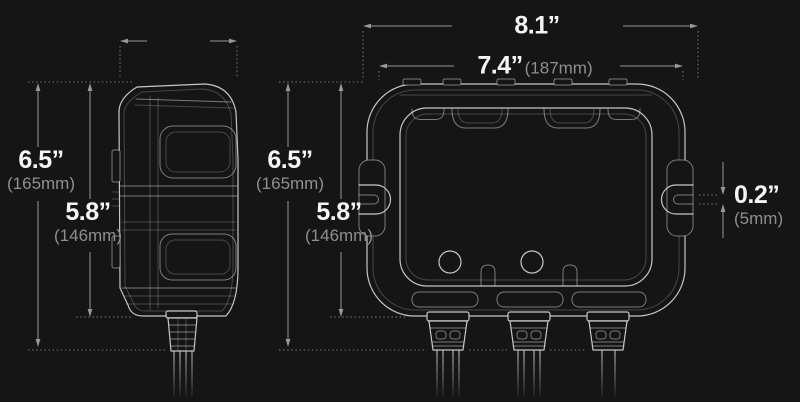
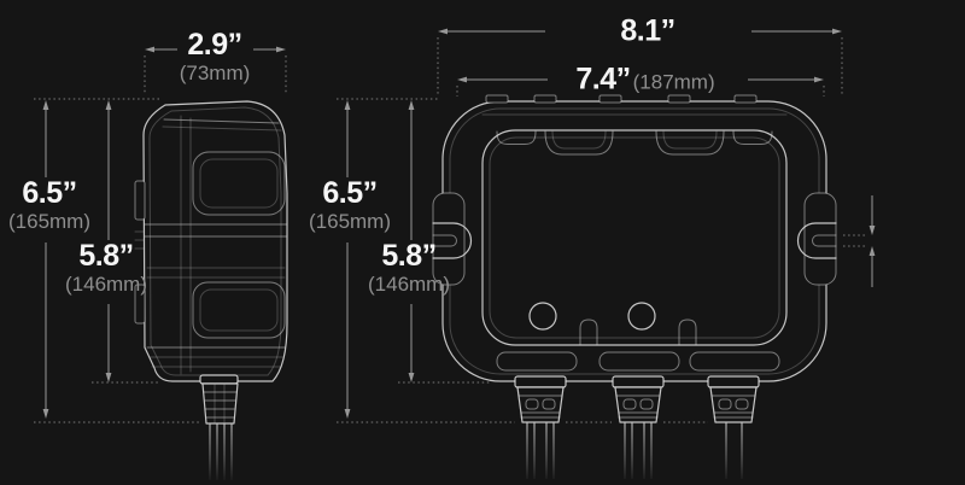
+ 2.9”
+ (73mm)
  8.1”
  7.4”
  (187mm)
  6.5”
  (165mm)
  5.8”
  (146mm)
  6.5”
  (165mm)
  5.8”
  (146mm)
- 0.2”
- (5mm)
